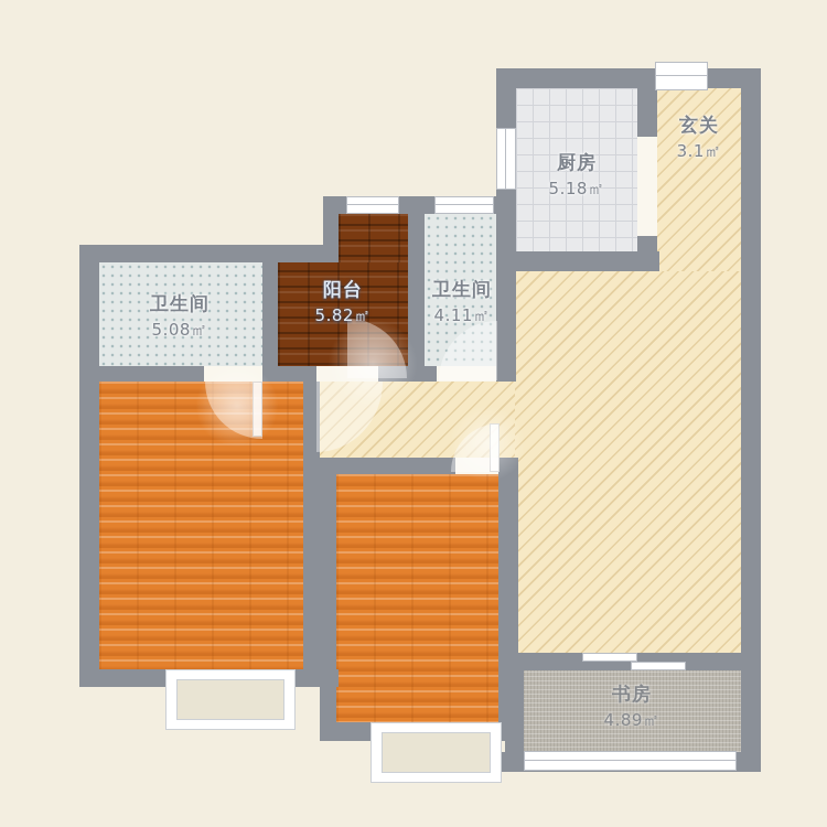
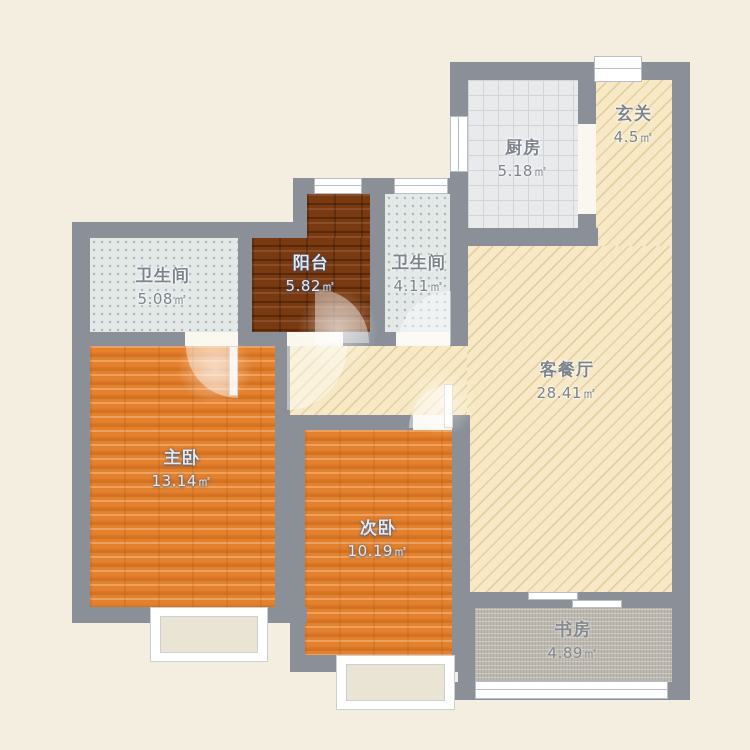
  玄关
- 3.1㎡
+ 4.5㎡
  厨房
  5.18㎡
  卫生间
  5.08㎡
  阳台
  5.82㎡
  卫生间
  4.11㎡
+ 客餐厅
+ 28.41㎡
+ 主卧
+ 13.14㎡
+ 次卧
+ 10.19㎡
  书房
  4.89㎡
